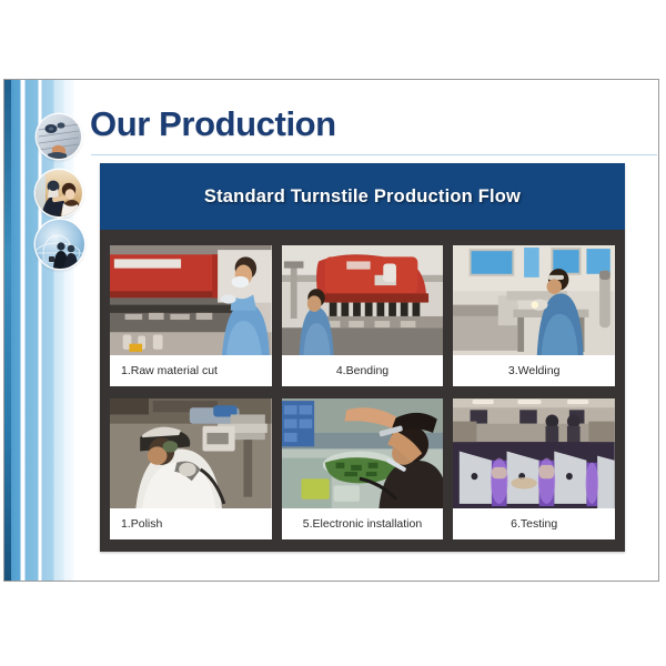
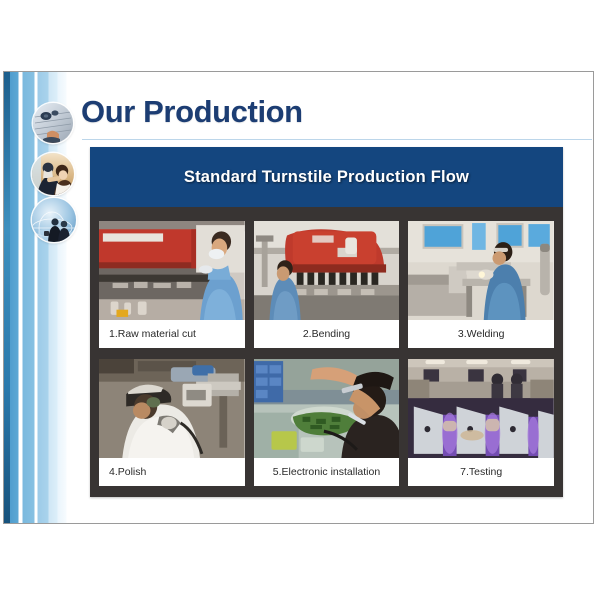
  Our Production
  Standard Turnstile Production Flow
  1.Raw material cut
- 4.Bending
+ 2.Bending
  3.Welding
- 1.Polish
+ 4.Polish
  5.Electronic installation
- 6.Testing
+ 7.Testing
